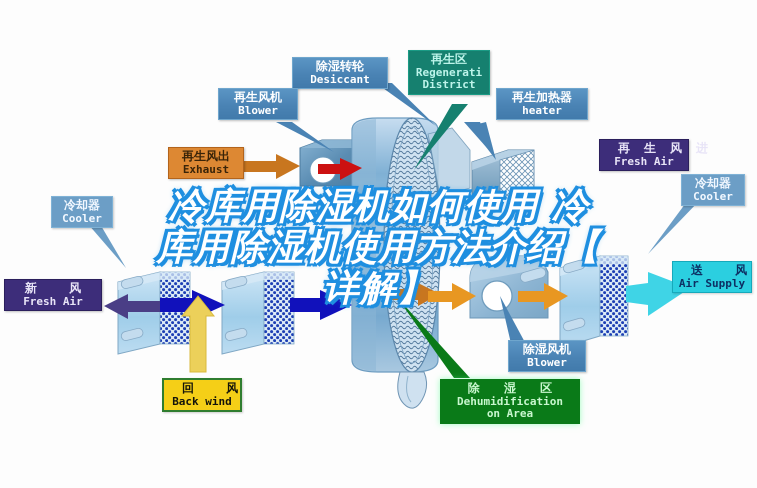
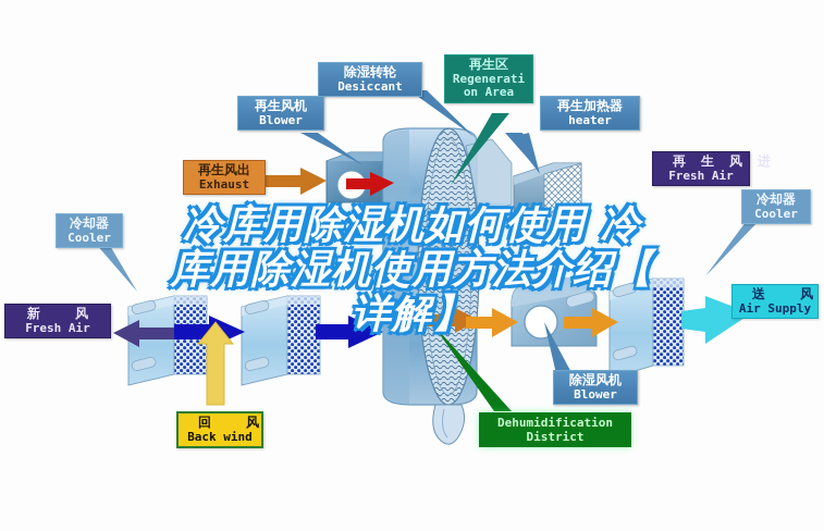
  除湿转轮
  Desiccant
  再生风机
  Blower
  再生区
  Regenerati
- District
+ on Area
  再生加热器
  heater
  再生风进
  Fresh Air
  冷却器
  Cooler
  送 风
  Air Supply
  再生风出
  Exhaust
  冷却器
  Cooler
  新 风
  Fresh Air
  回 风
  Back wind
  除湿风机
  Blower
- 除 湿 区
  Dehumidification
- on Area
+ District
  冷库用除湿机如何使用 冷
  库用除湿机使用方法介绍【
  详解】
